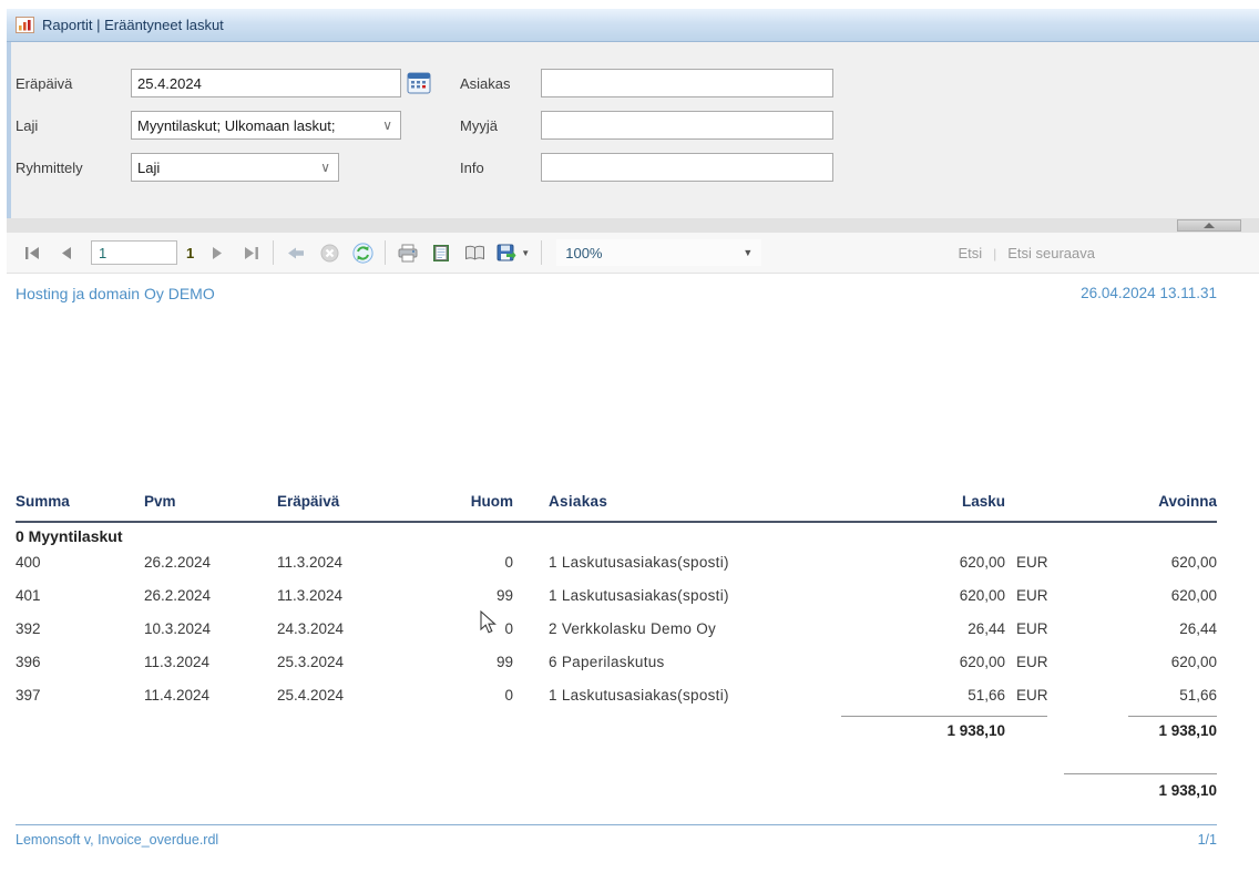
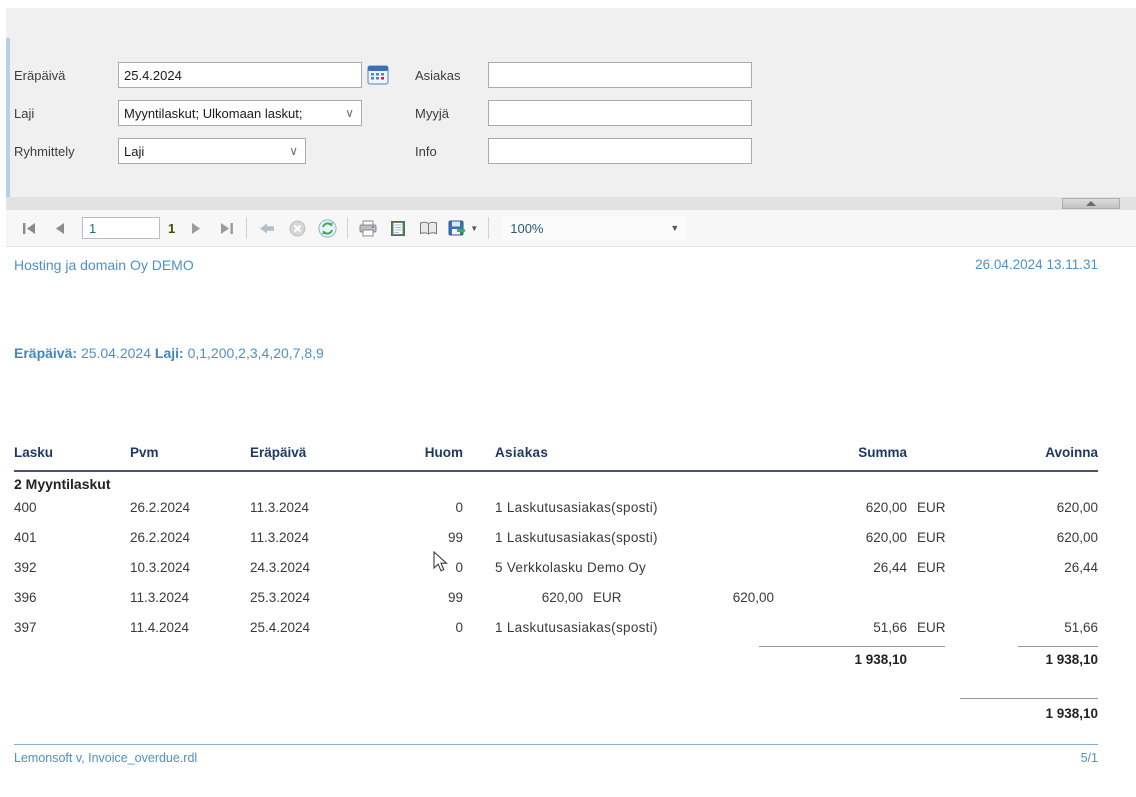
- Raportit | Erääntyneet laskut
  Eräpäivä
  25.4.2024
  Laji
  Myyntilaskut; Ulkomaan laskut;
  ∨
  Ryhmittely
  Laji
  ∨
  Asiakas
  Myyjä
  Info
  1
  1
  ▼
  100%
  ▼
- Etsi
- |
- Etsi seuraava
  Hosting ja domain Oy DEMO
  26.04.2024 13.11.31
+ Eräpäivä: 25.04.2024 Laji: 0,1,200,2,3,4,20,7,8,9
- Summa
+ Lasku
  Pvm
  Eräpäivä
  Huom
  Asiakas
- Lasku
+ Summa
  Avoinna
- 0 Myyntilaskut
+ 2 Myyntilaskut
  400
  26.2.2024
  11.3.2024
  0
  1 Laskutusasiakas(sposti)
  620,00
  EUR
  620,00
  401
  26.2.2024
  11.3.2024
  99
  1 Laskutusasiakas(sposti)
  620,00
  EUR
  620,00
  392
  10.3.2024
  24.3.2024
  0
- 2 Verkkolasku Demo Oy
+ 5 Verkkolasku Demo Oy
  26,44
  EUR
  26,44
  396
  11.3.2024
  25.3.2024
  99
- 6 Paperilaskutus
  620,00
  EUR
  620,00
  397
  11.4.2024
  25.4.2024
  0
  1 Laskutusasiakas(sposti)
  51,66
  EUR
  51,66
  1 938,10
  1 938,10
  1 938,10
  Lemonsoft v, Invoice_overdue.rdl
- 1/1
+ 5/1
